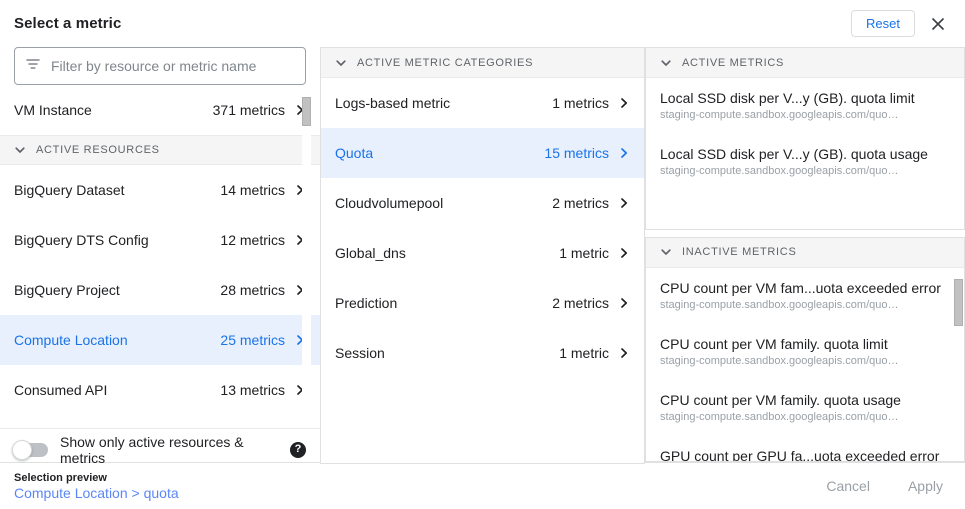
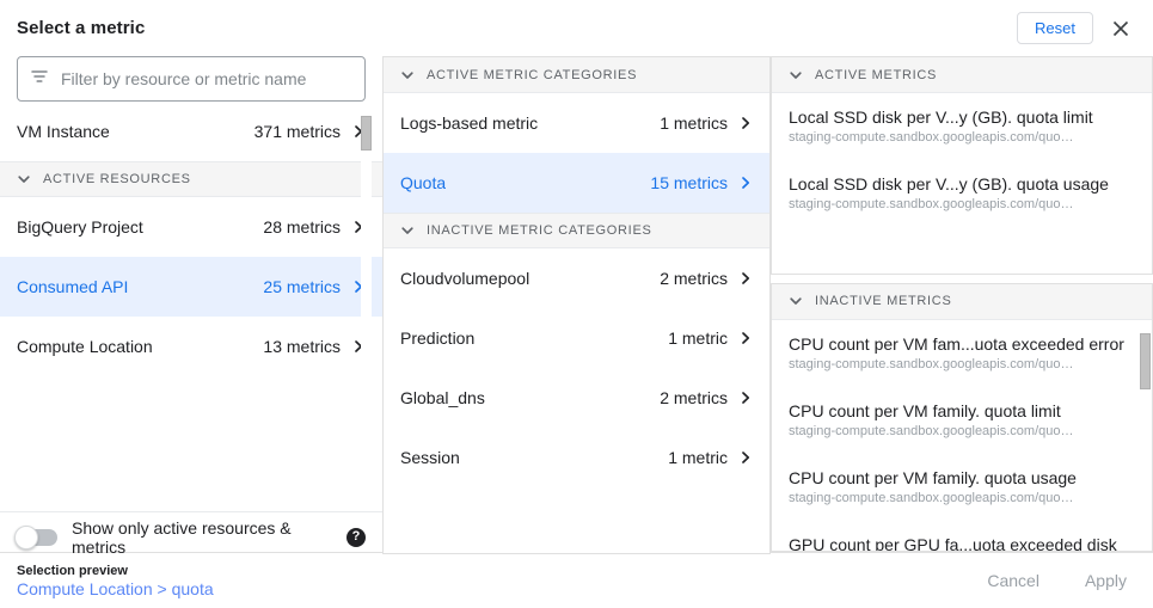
  Select a metric
  Reset
  Filter by resource or metric name
  VM Instance
  371 metrics
  ACTIVE RESOURCES
- BigQuery Dataset
- 14 metrics
- BigQuery DTS Config
- 12 metrics
  BigQuery Project
  28 metrics
- Compute Location
+ Consumed API
  25 metrics
- Consumed API
+ Compute Location
  13 metrics
  Show only active resources & metrics
  ?
  ACTIVE METRIC CATEGORIES
  Logs-based metric
  1 metrics
  Quota
  15 metrics
+ INACTIVE METRIC CATEGORIES
  Cloudvolumepool
  2 metrics
- Global_dns
+ Prediction
  1 metric
- Prediction
+ Global_dns
  2 metrics
  Session
  1 metric
  ACTIVE METRICS
  Local SSD disk per V...y (GB). quota limit
  staging-compute.sandbox.googleapis.com/quo…
  Local SSD disk per V...y (GB). quota usage
  staging-compute.sandbox.googleapis.com/quo…
  INACTIVE METRICS
  CPU count per VM fam...uota exceeded error
  staging-compute.sandbox.googleapis.com/quo…
  CPU count per VM family. quota limit
  staging-compute.sandbox.googleapis.com/quo…
  CPU count per VM family. quota usage
  staging-compute.sandbox.googleapis.com/quo…
- GPU count per GPU fa...uota exceeded error
+ GPU count per GPU fa...uota exceeded disk
  Selection preview
  Compute Location > quota
  Cancel
  Apply
